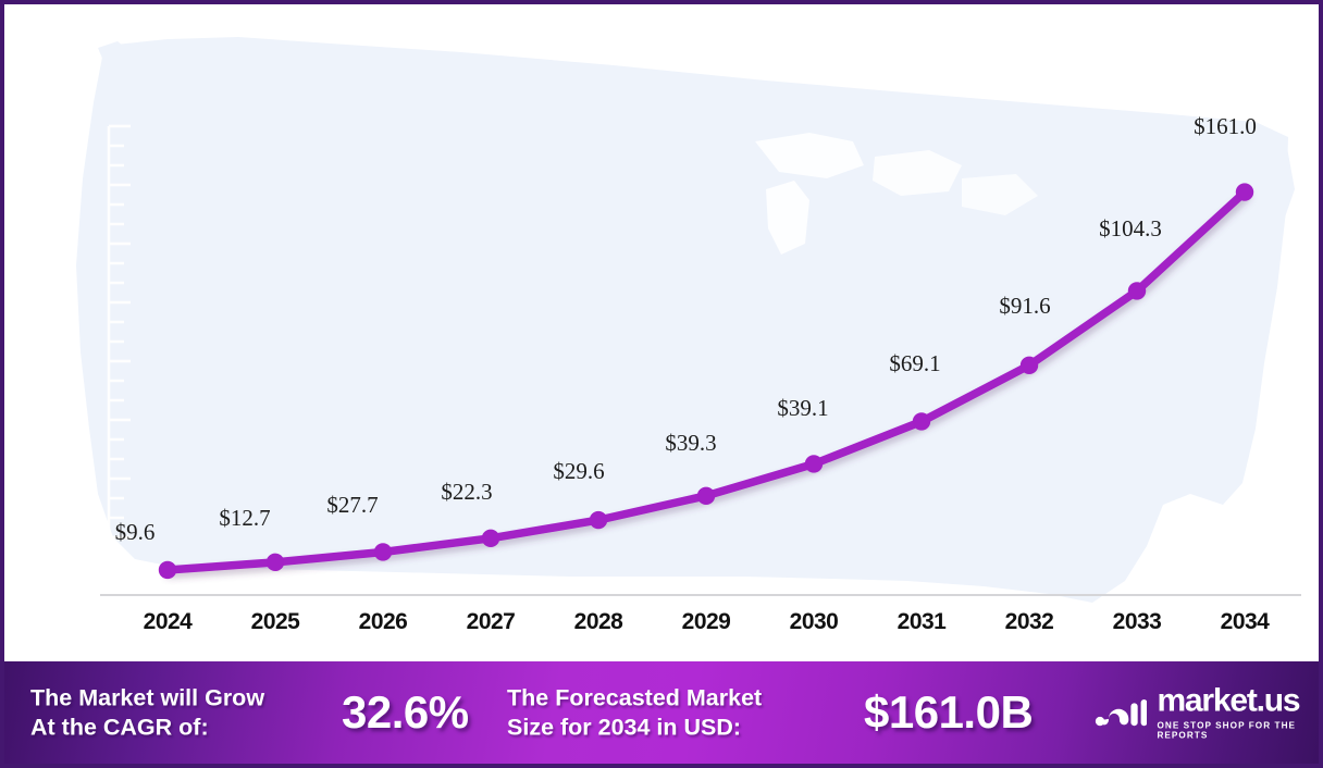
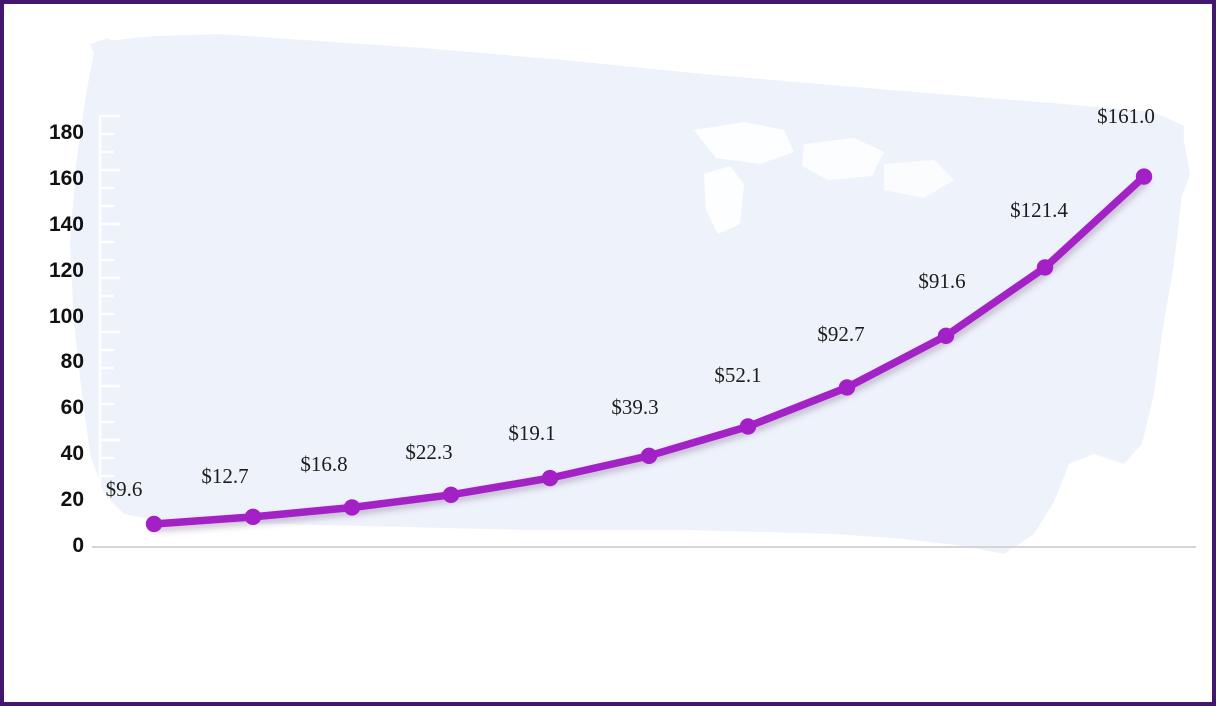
+ 0
+ 20
+ 40
+ 60
+ 80
+ 100
+ 120
+ 140
+ 160
+ 180
  $9.6
  $12.7
- $27.7
+ $16.8
  $22.3
- $29.6
+ $19.1
  $39.3
- $39.1
+ $52.1
- $69.1
+ $92.7
  $91.6
- $104.3
+ $121.4
  $161.0
- 2024
- 2025
- 2026
- 2027
- 2028
- 2029
- 2030
- 2031
- 2032
- 2033
- 2034
- The Market will Grow
- At the CAGR of:
- 32.6%
- The Forecasted Market
- Size for 2034 in USD:
- $161.0B
- market.us
- ONE STOP SHOP FOR THE REPORTS
